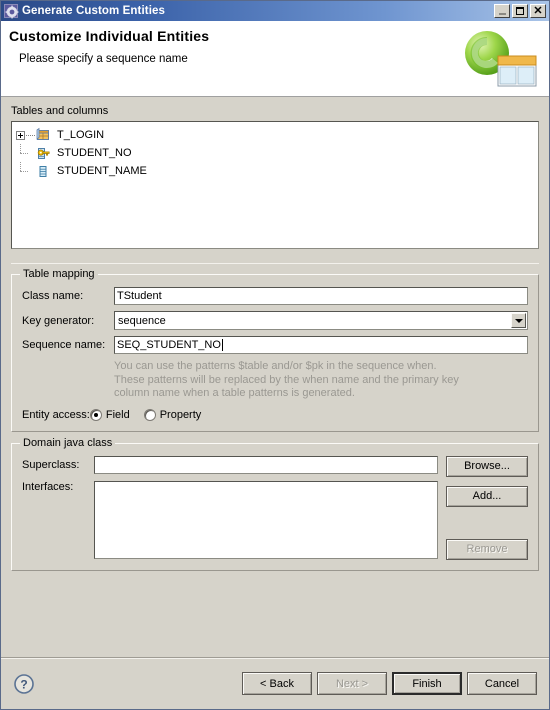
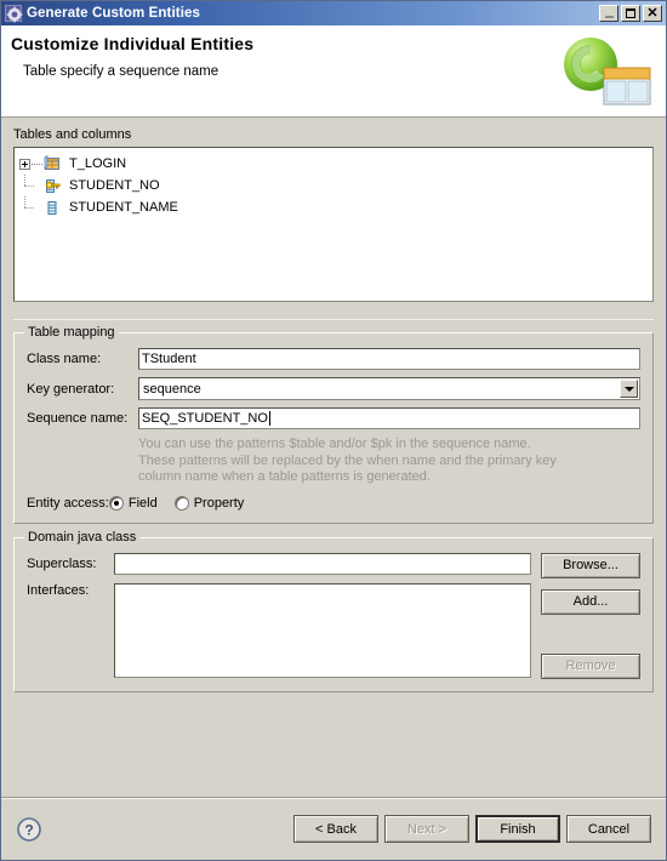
  Generate Custom Entities
  ✕
  Customize Individual Entities
- Please specify a sequence name
+ Table specify a sequence name
  Tables and columns
  T_LOGIN
  STUDENT_NO
  STUDENT_NAME
  Table mapping
  Class name:
  TStudent
  Key generator:
  sequence
  Sequence name:
  SEQ_STUDENT_NO
- You can use the patterns $table and/or $pk in the sequence when.
+ You can use the patterns $table and/or $pk in the sequence name.
  These patterns will be replaced by the when name and the primary key
  column name when a table patterns is generated.
  Entity access:
  Field
  Property
  Domain java class
  Superclass:
  Interfaces:
  Browse...
  Add...
  Remove
  ?
  < Back
  Next >
  Finish
  Cancel
